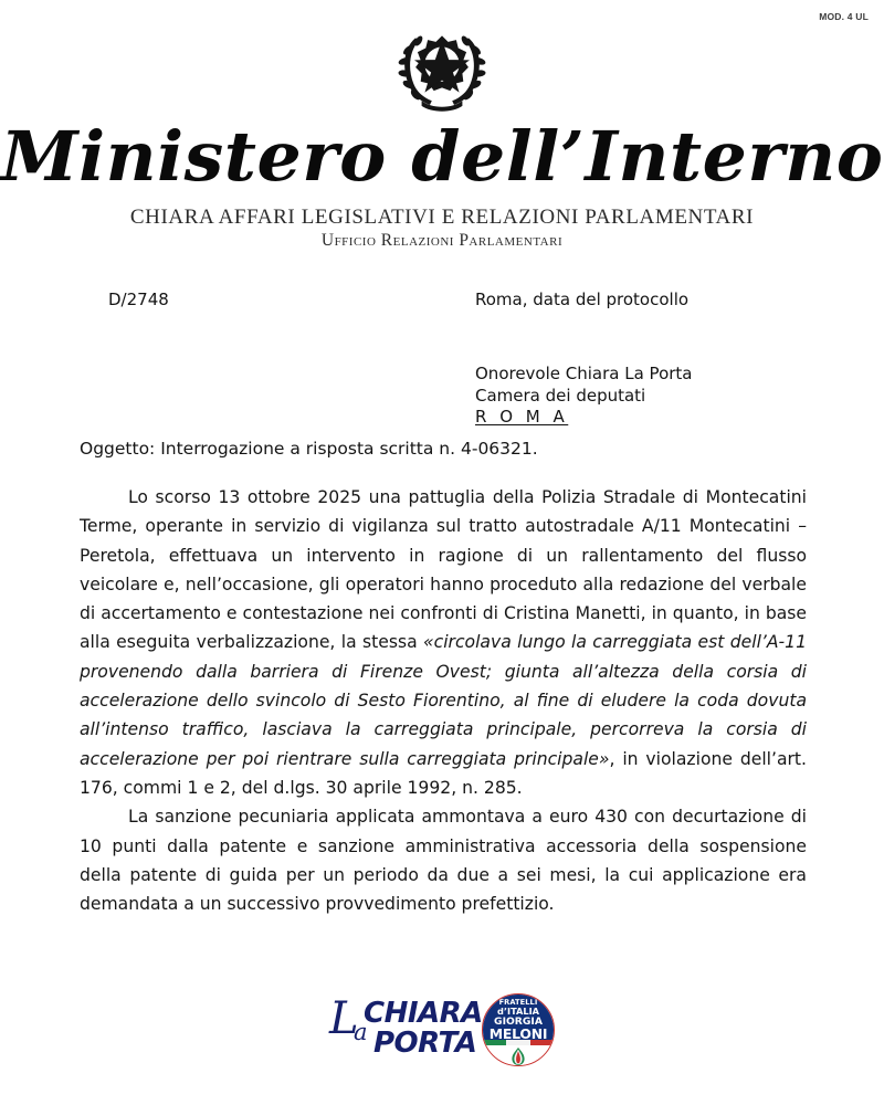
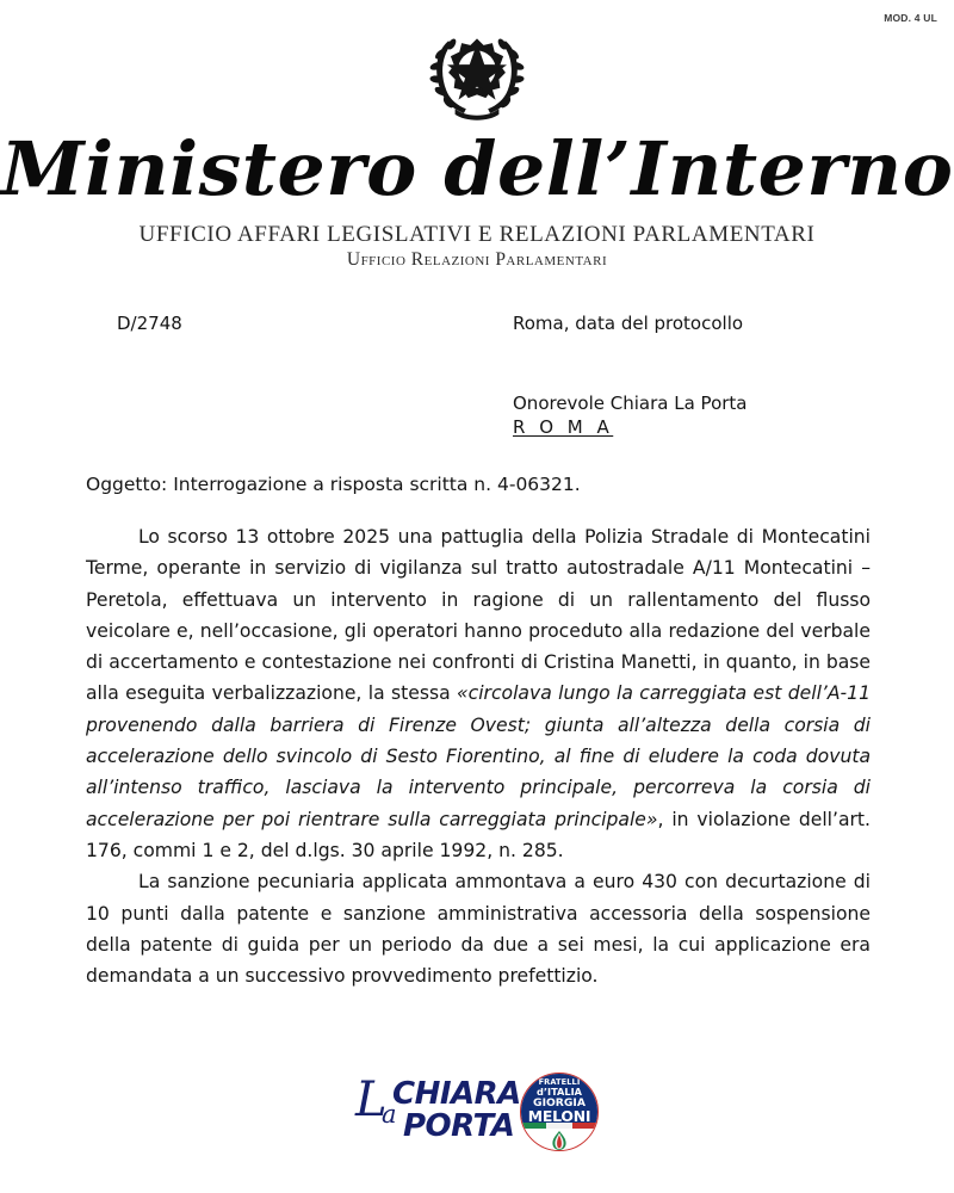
  MOD. 4 UL
  Ministero dell’Interno
- CHIARA AFFARI LEGISLATIVI E RELAZIONI PARLAMENTARI
+ UFFICIO AFFARI LEGISLATIVI E RELAZIONI PARLAMENTARI
  Ufficio Relazioni Parlamentari
  D/2748
  Roma, data del protocollo
  Onorevole Chiara La Porta
- Camera dei deputati
  R O M A
  Oggetto: Interrogazione a risposta scritta n. 4-06321.
- Lo scorso 13 ottobre 2025 una pattuglia della Polizia Stradale di Montecatini Terme, operante in servizio di vigilanza sul tratto autostradale A/11 Montecatini – Peretola, effettuava un intervento in ragione di un rallentamento del flusso veicolare e, nell’occasione, gli operatori hanno proceduto alla redazione del verbale di accertamento e contestazione nei confronti di Cristina Manetti, in quanto, in base alla eseguita verbalizzazione, la stessa «circolava lungo la carreggiata est dell’A-11 provenendo dalla barriera di Firenze Ovest; giunta all’altezza della corsia di accelerazione dello svincolo di Sesto Fiorentino, al fine di eludere la coda dovuta all’intenso traffico, lasciava la carreggiata principale, percorreva la corsia di accelerazione per poi rientrare sulla carreggiata principale», in violazione dell’art. 176, commi 1 e 2, del d.lgs. 30 aprile 1992, n. 285.
+ Lo scorso 13 ottobre 2025 una pattuglia della Polizia Stradale di Montecatini Terme, operante in servizio di vigilanza sul tratto autostradale A/11 Montecatini – Peretola, effettuava un intervento in ragione di un rallentamento del flusso veicolare e, nell’occasione, gli operatori hanno proceduto alla redazione del verbale di accertamento e contestazione nei confronti di Cristina Manetti, in quanto, in base alla eseguita verbalizzazione, la stessa «circolava lungo la carreggiata est dell’A-11 provenendo dalla barriera di Firenze Ovest; giunta all’altezza della corsia di accelerazione dello svincolo di Sesto Fiorentino, al fine di eludere la coda dovuta all’intenso traffico, lasciava la intervento principale, percorreva la corsia di accelerazione per poi rientrare sulla carreggiata principale», in violazione dell’art. 176, commi 1 e 2, del d.lgs. 30 aprile 1992, n. 285.
  La sanzione pecuniaria applicata ammontava a euro 430 con decurtazione di 10 punti dalla patente e sanzione amministrativa accessoria della sospensione della patente di guida per un periodo da due a sei mesi, la cui applicazione era demandata a un successivo provvedimento prefettizio.
  L
  a
  CHIARA
  PORTA
  FRATELLI
  d’ITALIA
  GIORGIA
  MELONI
